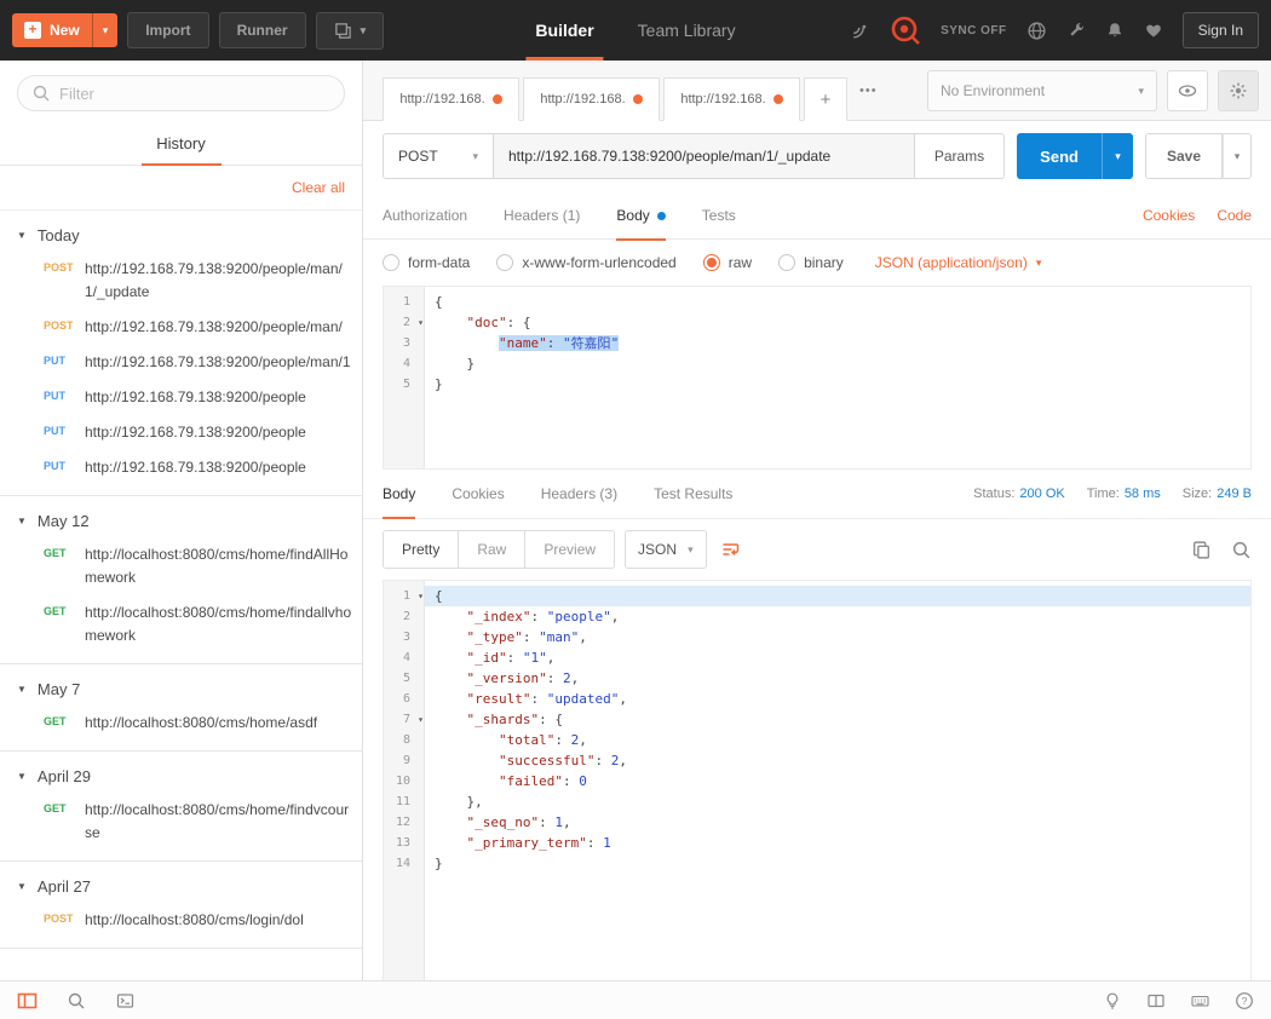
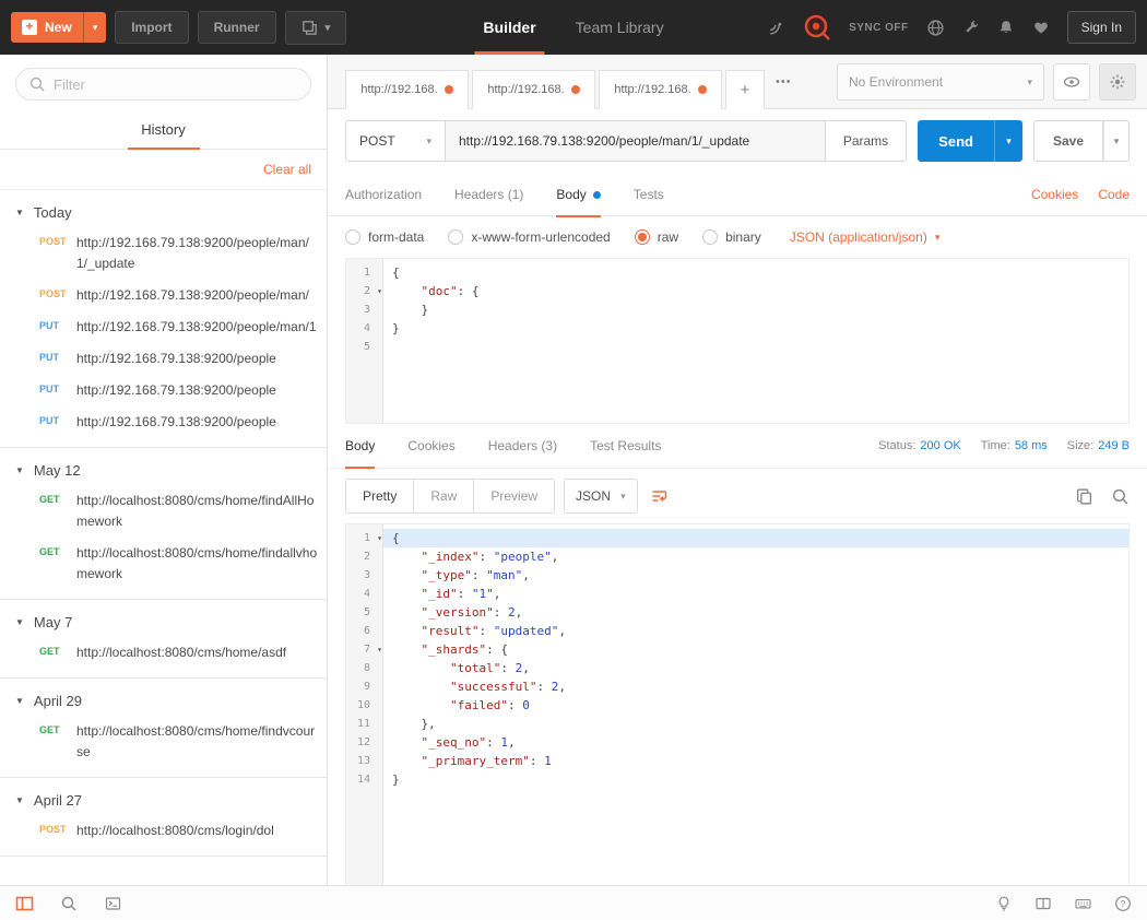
  +
  New
  ▾
  Import
  Runner
  ▾
  Builder
  Team Library
  SYNC OFF
  Sign In
  Filter
  History
  Clear all
  ▼
  Today
  POST
  http://192.168.79.138:9200/people/man/1/_update
  POST
  http://192.168.79.138:9200/people/man/
  PUT
  http://192.168.79.138:9200/people/man/1
  PUT
  http://192.168.79.138:9200/people
  PUT
  http://192.168.79.138:9200/people
  PUT
  http://192.168.79.138:9200/people
  ▼
  May 12
  GET
  http://localhost:8080/cms/home/findAllHomework
  GET
  http://localhost:8080/cms/home/findallvhomework
  ▼
  May 7
  GET
  http://localhost:8080/cms/home/asdf
  ▼
  April 29
  GET
  http://localhost:8080/cms/home/findvcourse
  ▼
  April 27
  POST
  http://localhost:8080/cms/login/dol
  http://192.168.
  http://192.168.
  http://192.168.
  +
  •••
  No Environment
  ▾
  POST
  ▾
  http://192.168.79.138:9200/people/man/1/_update
  Params
  Send
  ▾
  Save
  ▾
  Authorization
  Headers (1)
  Body
  Tests
  Cookies
  Code
  form-data
  x-www-form-urlencoded
  raw
  binary
  JSON (application/json)
  ▾
  1
  2
  ▾
  3
  4
  5
  {
  "doc": {
- "name": "符嘉阳"
  }
  }
  Body
  Cookies
  Headers (3)
  Test Results
  Status:
  200 OK
  Time:
  58 ms
  Size:
  249 B
  Pretty
  Raw
  Preview
  JSON
  ▾
  1
  ▾
  2
  3
  4
  5
  6
  7
  ▾
  8
  9
  10
  11
  12
  13
  14
  {
  "_index": "people",
  "_type": "man",
  "_id": "1",
  "_version": 2,
  "result": "updated",
  "_shards": {
  "total": 2,
  "successful": 2,
  "failed": 0
  },
  "_seq_no": 1,
  "_primary_term": 1
  }
  ?
